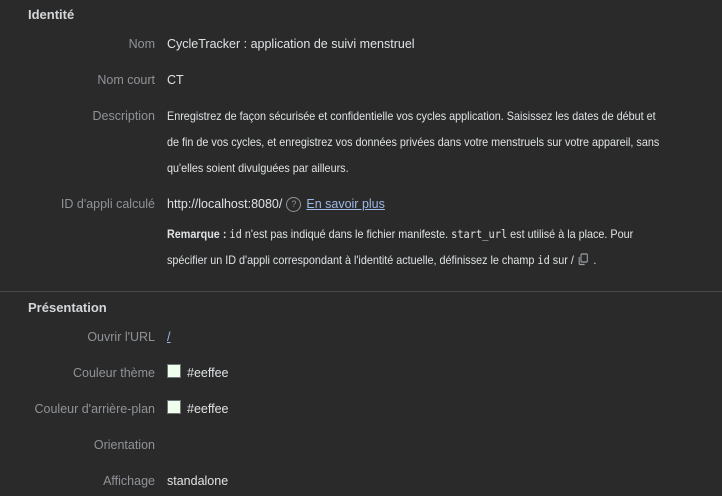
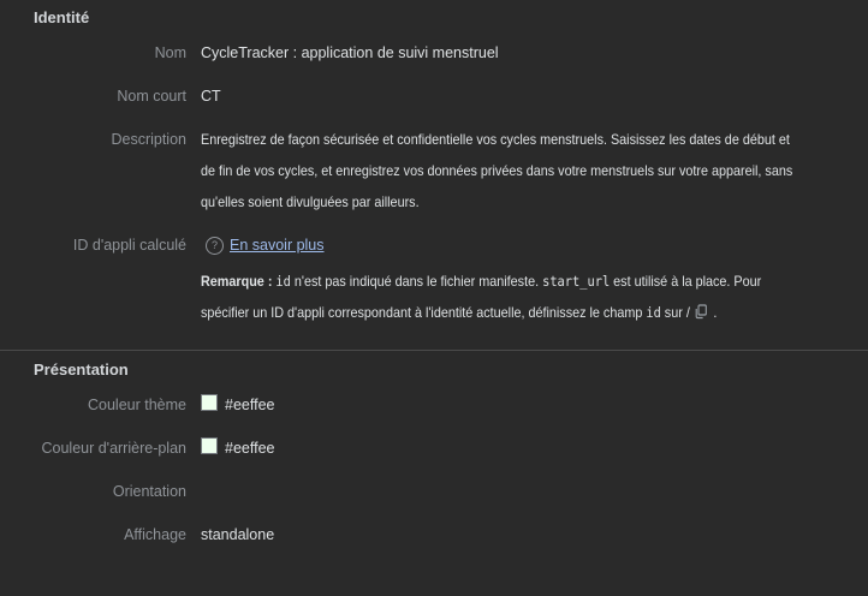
  Identité
  Nom
  CycleTracker : application de suivi menstruel
  Nom court
  CT
  Description
- Enregistrez de façon sécurisée et confidentielle vos cycles application. Saisissez les dates de début et
+ Enregistrez de façon sécurisée et confidentielle vos cycles menstruels. Saisissez les dates de début et
  de fin de vos cycles, et enregistrez vos données privées dans votre menstruels sur votre appareil, sans
  qu'elles soient divulguées par ailleurs.
  ID d'appli calculé
- http://localhost:8080/
  ?
  En savoir plus
  Remarque : id n'est pas indiqué dans le fichier manifeste. start_url est utilisé à la place. Pour
  spécifier un ID d'appli correspondant à l'identité actuelle, définissez le champ id sur / .
  Présentation
- Ouvrir l'URL
- /
  Couleur thème
  #eeffee
  Couleur d'arrière-plan
  #eeffee
  Orientation
  Affichage
  standalone
